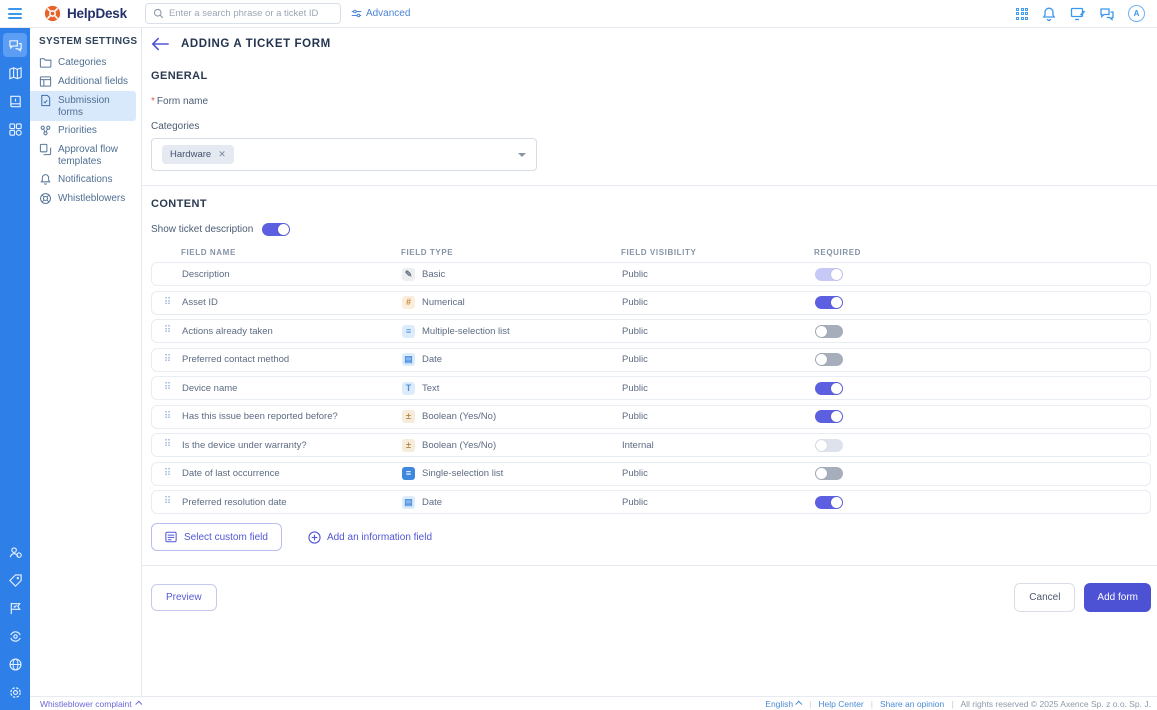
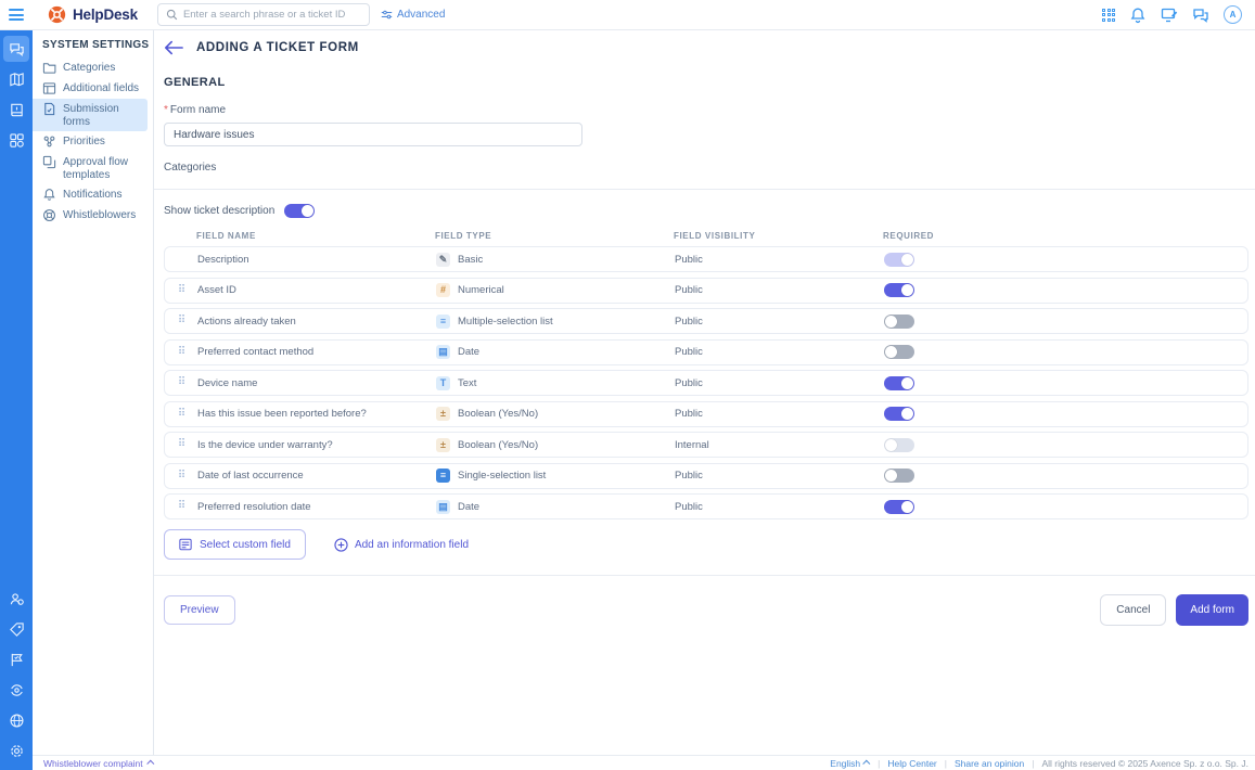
  HelpDesk
  Enter a search phrase or a ticket ID
  Advanced
  A
  SYSTEM SETTINGS
  Categories
  Additional fields
  Submission forms
  Priorities
  Approval flow templates
  Notifications
  Whistleblowers
  ADDING A TICKET FORM
  GENERAL
  * Form name
+ Hardware issues
  Categories
- Hardware
- ✕
- CONTENT
  Show ticket description
  FIELD NAME
  FIELD TYPE
  FIELD VISIBILITY
  REQUIRED
  Description
  ✎
  Basic
  Public
  ⠿
  Asset ID
  #
  Numerical
  Public
  ⠿
  Actions already taken
  ≡
  Multiple-selection list
  Public
  ⠿
  Preferred contact method
  ▤
  Date
  Public
  ⠿
  Device name
  T
  Text
  Public
  ⠿
  Has this issue been reported before?
  ±
  Boolean (Yes/No)
  Public
  ⠿
  Is the device under warranty?
  ±
  Boolean (Yes/No)
  Internal
  ⠿
  Date of last occurrence
  ≡
  Single-selection list
  Public
  ⠿
  Preferred resolution date
  ▤
  Date
  Public
  Select custom field
  Add an information field
  Preview
  Cancel
  Add form
  Whistleblower complaint
  English
  |
  Help Center
  |
  Share an opinion
  |
  All rights reserved © 2025 Axence Sp. z o.o. Sp. J.
